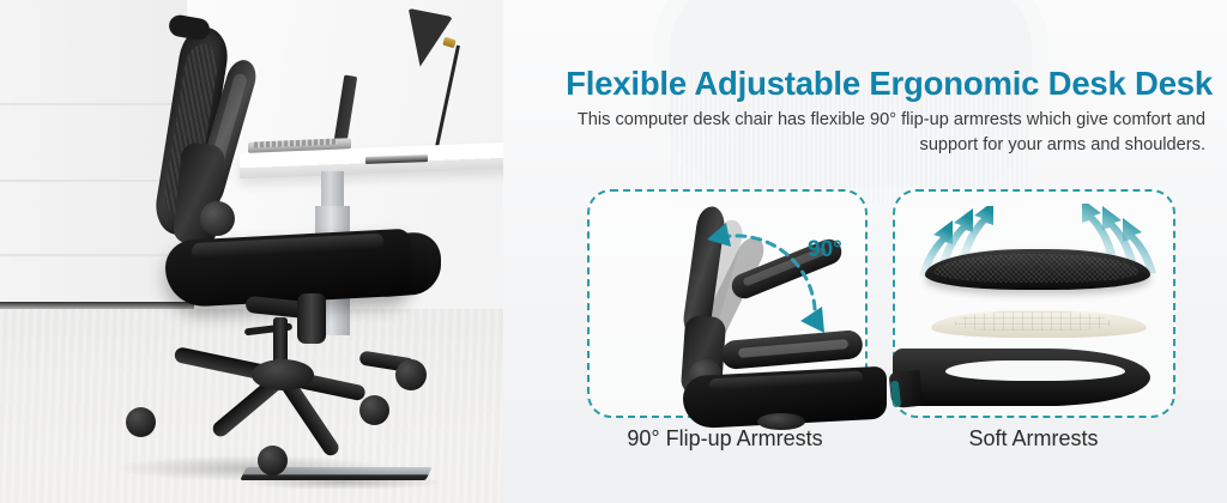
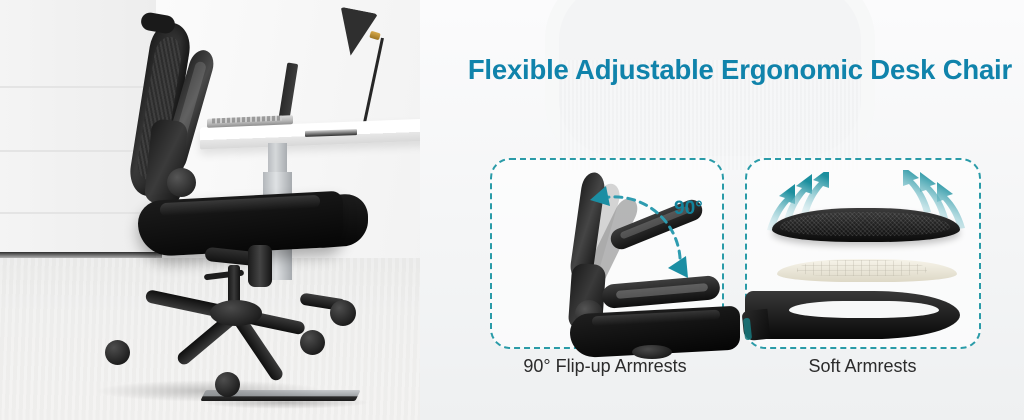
- Flexible Adjustable Ergonomic Desk Desk
+ Flexible Adjustable Ergonomic Desk Chair
- This computer desk chair has flexible 90° flip-up armrests which give comfort and support for your arms and shoulders.
  90°
  90° Flip-up Armrests
  Soft Armrests
